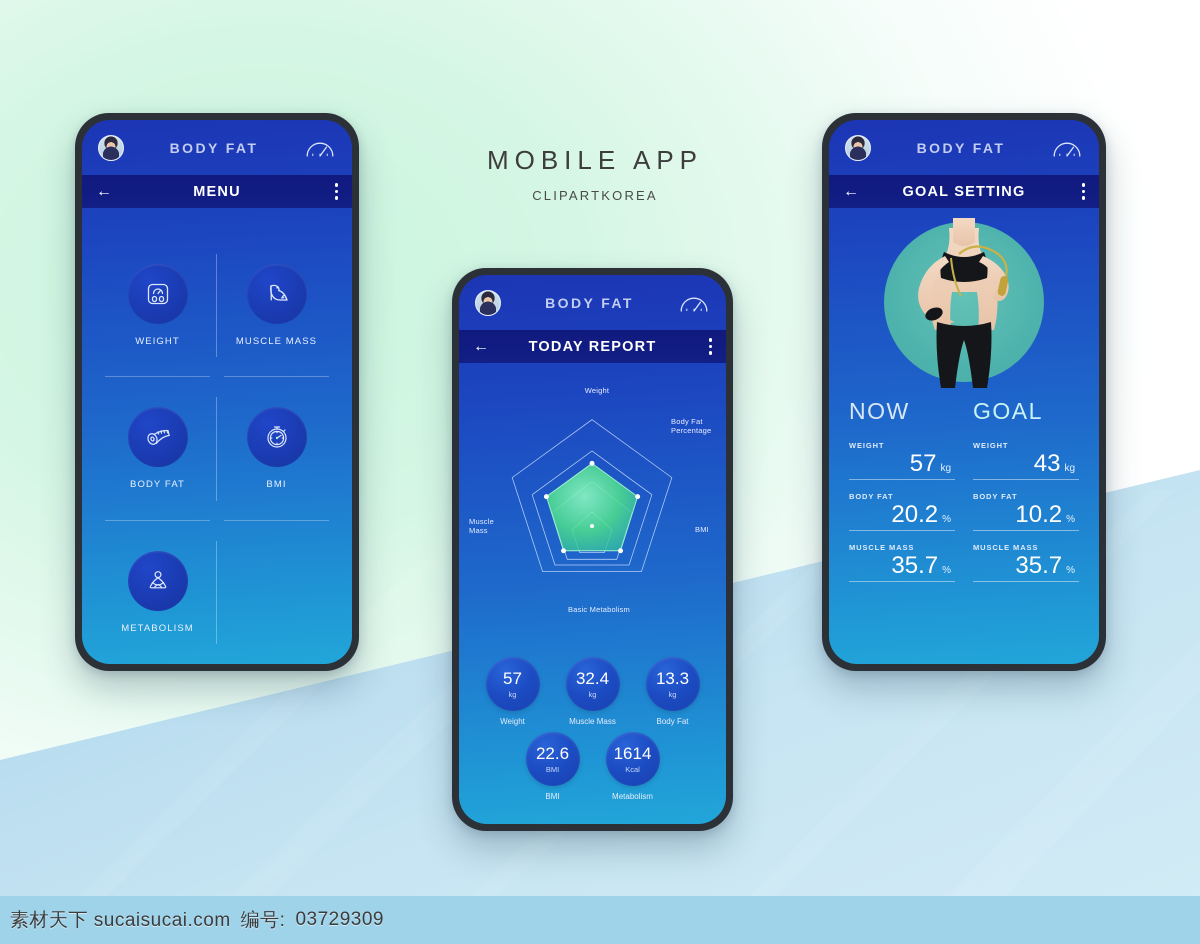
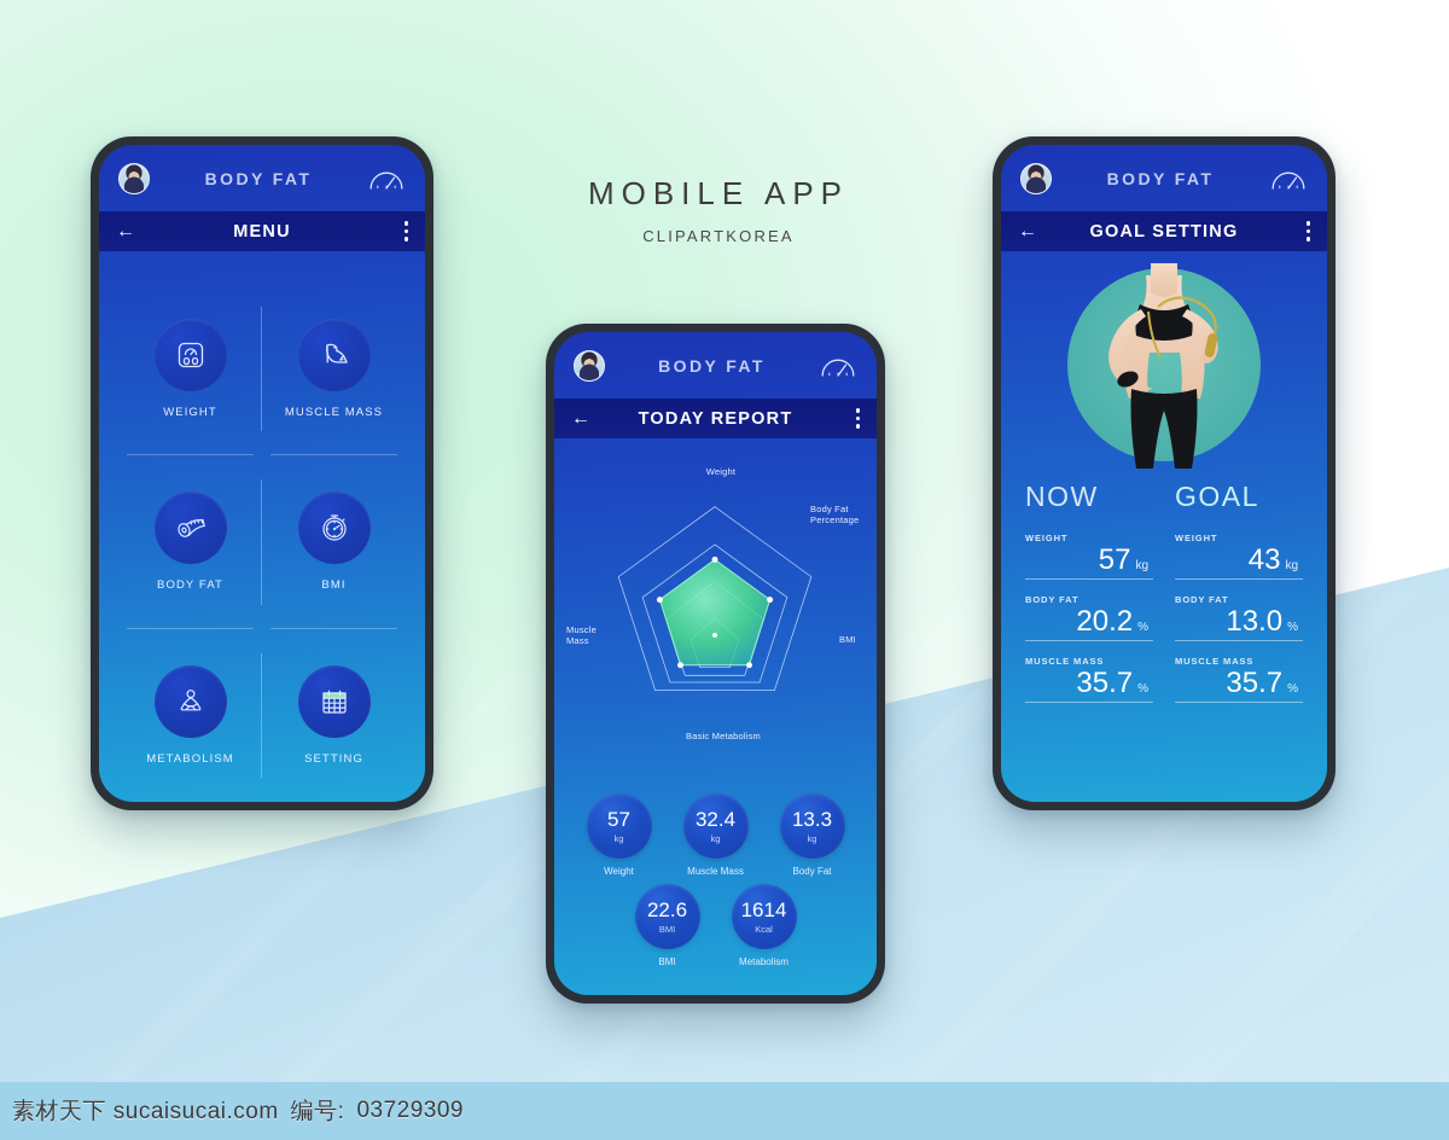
  MOBILE APP
  CLIPARTKOREA
  BODY FAT
  ←
  MENU
  WEIGHT
  MUSCLE MASS
  BODY FAT
  BMI
  METABOLISM
+ SETTING
  BODY FAT
  ←
  TODAY REPORT
  Weight
  Body Fat Percentage
  BMI
  Basic Metabolism
  Muscle Mass
  57
  kg
  Weight
  32.4
  kg
  Muscle Mass
  13.3
  kg
  Body Fat
  22.6
  BMI
  BMI
  1614
  Kcal
  Metabolism
  BODY FAT
  ←
  GOAL SETTING
  NOW
  WEIGHT
  57
  kg
  BODY FAT
  20.2
  %
  MUSCLE MASS
  35.7
  %
  GOAL
  WEIGHT
  43
  kg
  BODY FAT
- 10.2
+ 13.0
  %
  MUSCLE MASS
  35.7
  %
  素材天下 sucaisucai.com
  编号:
  03729309
